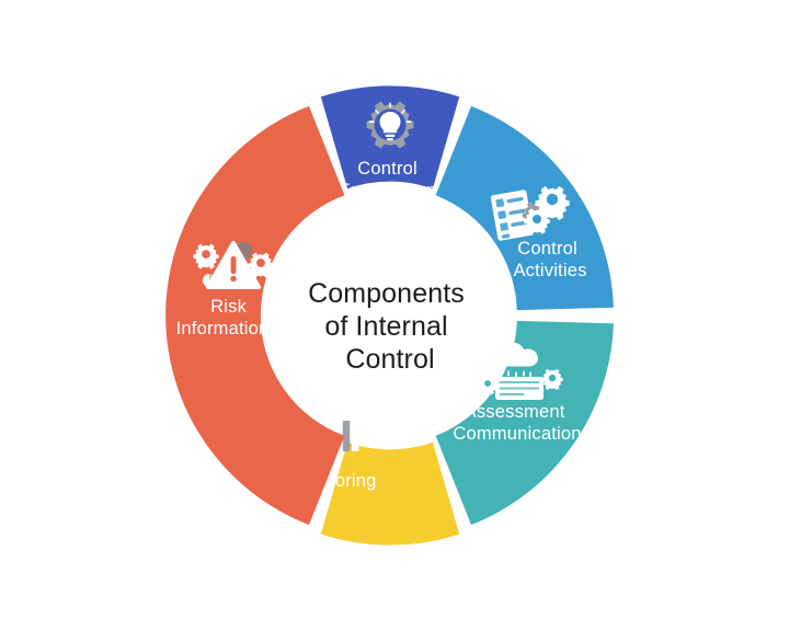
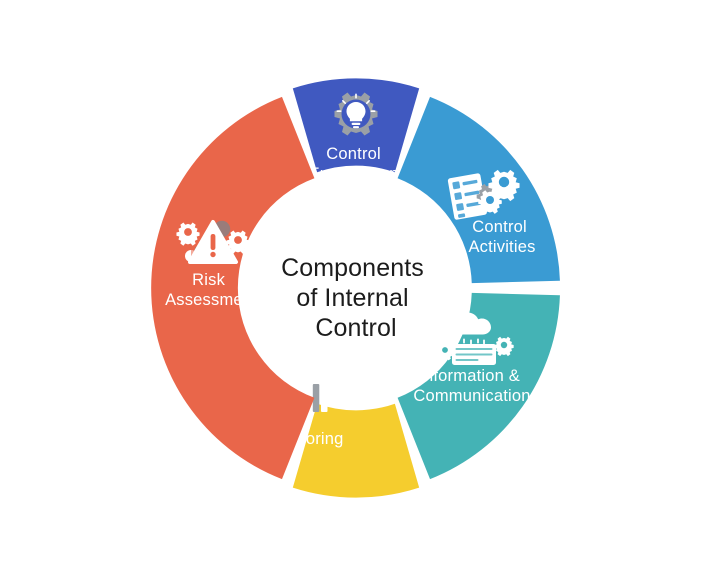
  Control Environmen
  Control Activities
- Assessment Communication
+ Information & Communication
  itoring
- Risk Information &
+ Risk Assessment
  Components of Internal Control
